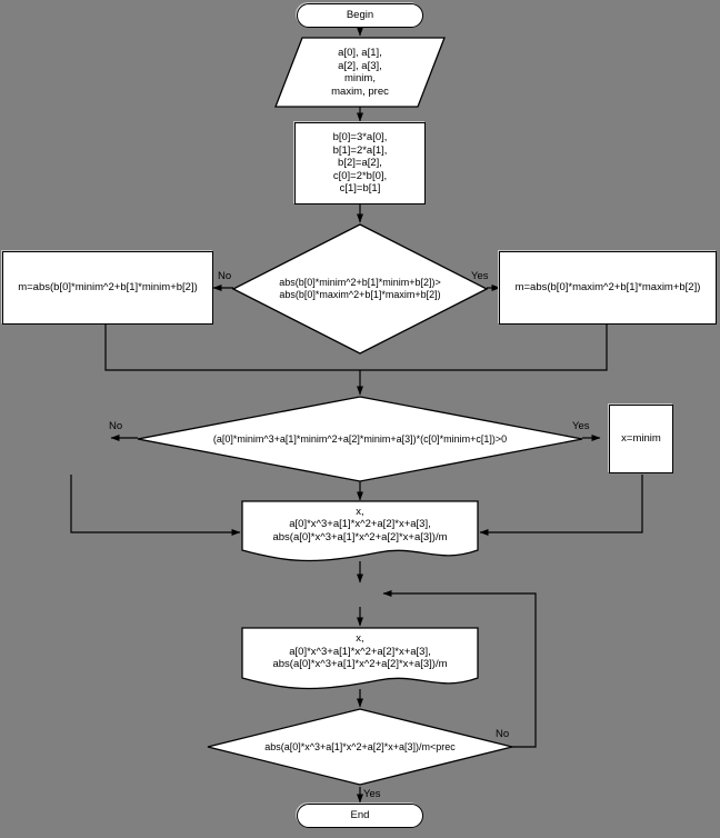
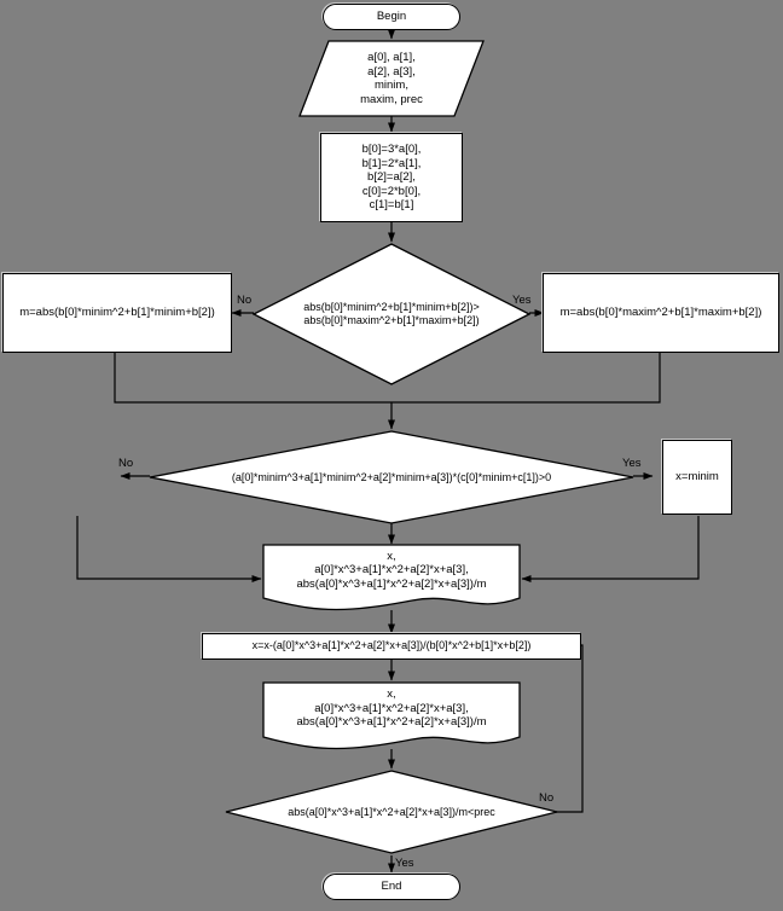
  Begin
  a[0], a[1],
  a[2], a[3],
  minim,
  maxim, prec
  b[0]=3*a[0],
  b[1]=2*a[1],
  b[2]=a[2],
  c[0]=2*b[0],
  c[1]=b[1]
  abs(b[0]*minim^2+b[1]*minim+b[2])>
  abs(b[0]*maxim^2+b[1]*maxim+b[2])
  m=abs(b[0]*minim^2+b[1]*minim+b[2])
  m=abs(b[0]*maxim^2+b[1]*maxim+b[2])
  (a[0]*minim^3+a[1]*minim^2+a[2]*minim+a[3])*(c[0]*minim+c[1])>0
  x=minim
  x,
  a[0]*x^3+a[1]*x^2+a[2]*x+a[3],
  abs(a[0]*x^3+a[1]*x^2+a[2]*x+a[3])/m
+ x=x-(a[0]*x^3+a[1]*x^2+a[2]*x+a[3])/(b[0]*x^2+b[1]*x+b[2])
  x,
  a[0]*x^3+a[1]*x^2+a[2]*x+a[3],
  abs(a[0]*x^3+a[1]*x^2+a[2]*x+a[3])/m
  abs(a[0]*x^3+a[1]*x^2+a[2]*x+a[3])/m<prec
  End
  No
  Yes
  No
  Yes
  No
  Yes
